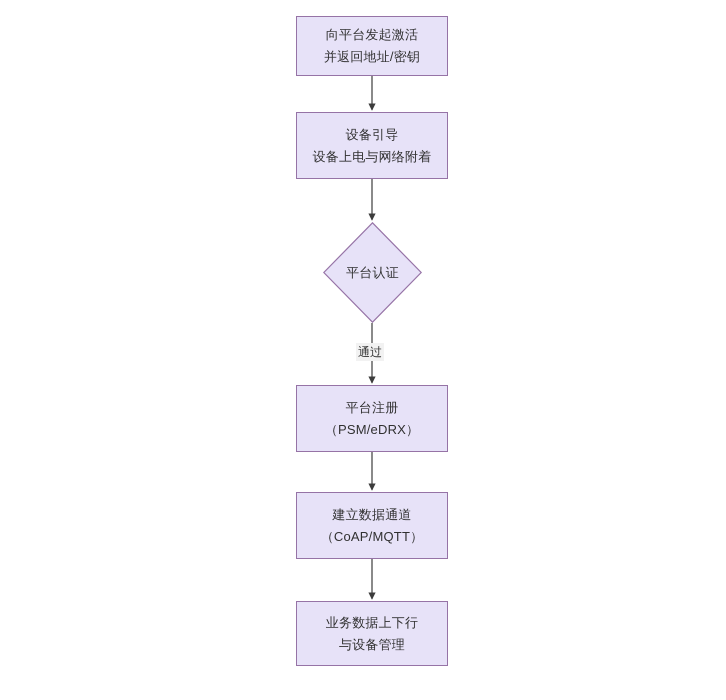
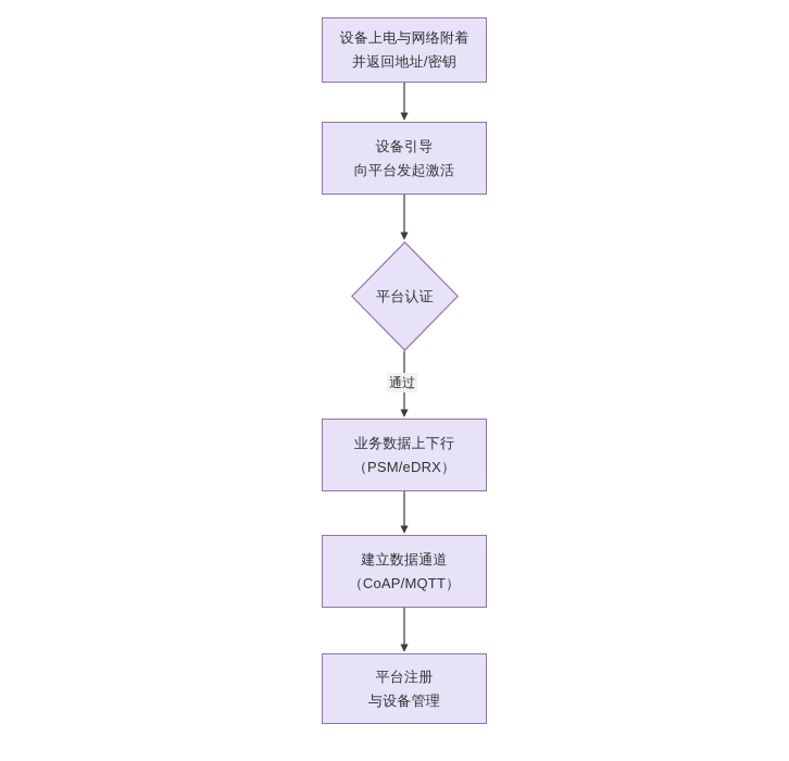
- 向平台发起激活
+ 设备上电与网络附着
  并返回地址/密钥
  设备引导
- 设备上电与网络附着
+ 向平台发起激活
  平台认证
  通过
- 平台注册
+ 业务数据上下行
  （PSM/eDRX）
  建立数据通道
  （CoAP/MQTT）
- 业务数据上下行
+ 平台注册
  与设备管理
